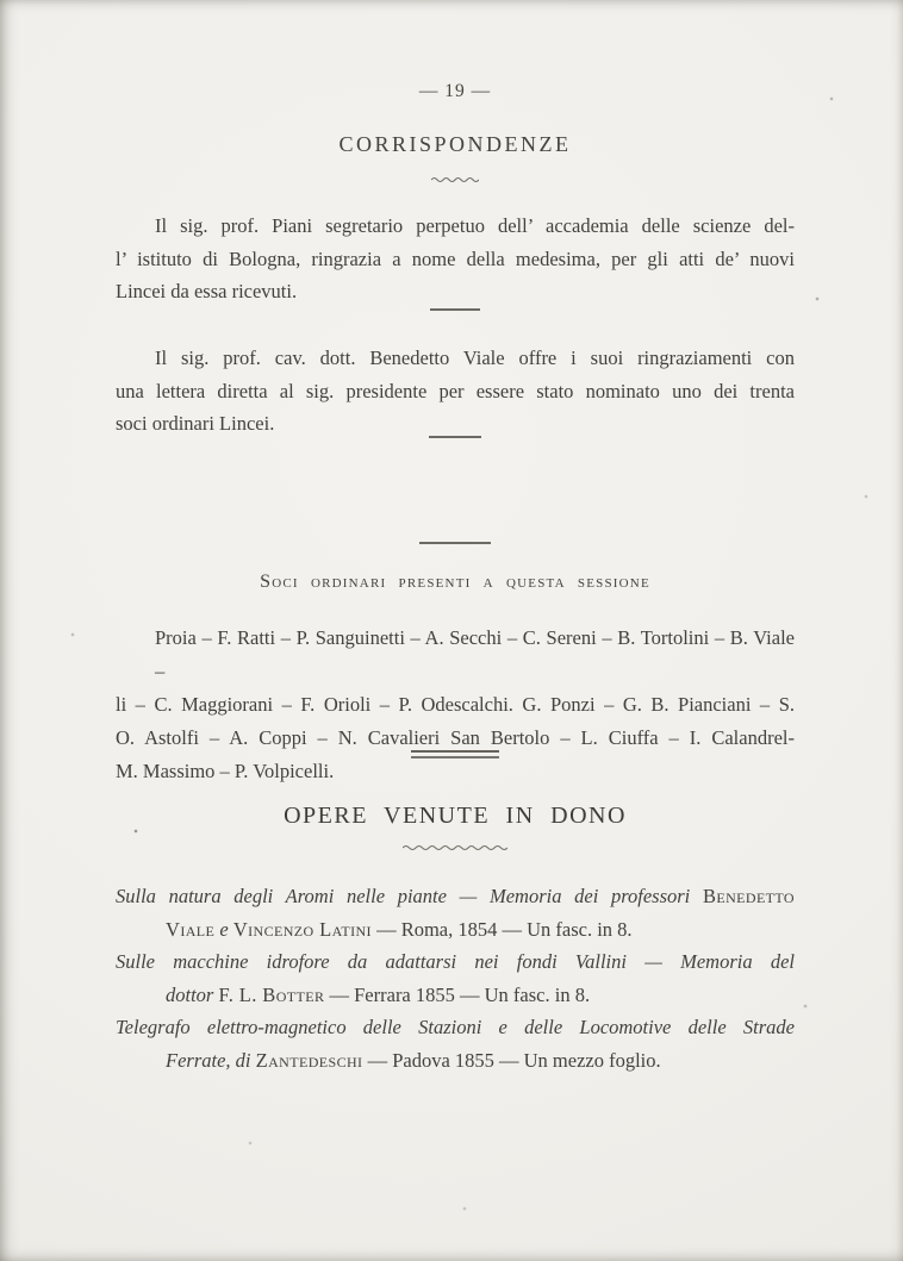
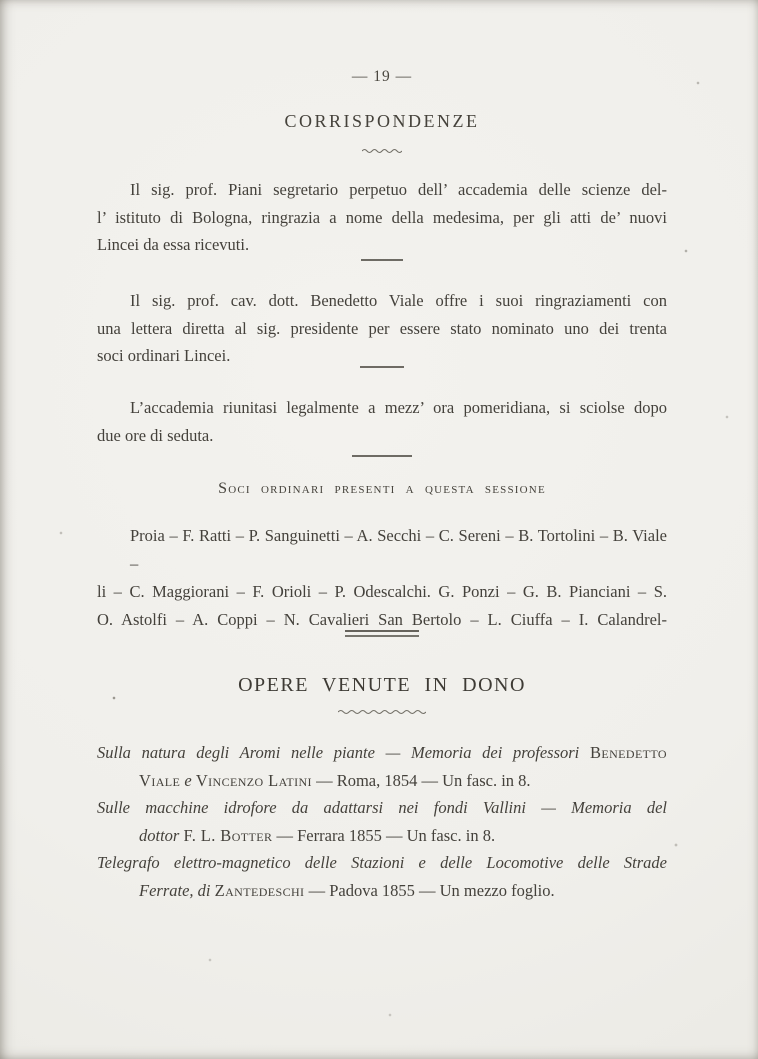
  — 19 —
  CORRISPONDENZE
  Il sig. prof. Piani segretario perpetuo dell’ accademia delle scienze del-
  l’ istituto di Bologna, ringrazia a nome della medesima, per gli atti de’ nuovi
  Lincei da essa ricevuti.
  Il sig. prof. cav. dott. Benedetto Viale offre i suoi ringraziamenti con
  una lettera diretta al sig. presidente per essere stato nominato uno dei trenta
  soci ordinari Lincei.
+ L’accademia riunitasi legalmente a mezz’ ora pomeridiana, si sciolse dopo
+ due ore di seduta.
  Soci ordinari presenti a questa sessione
  Proia – F. Ratti – P. Sanguinetti – A. Secchi – C. Sereni – B. Tortolini – B. Viale –
  li – C. Maggiorani – F. Orioli – P. Odescalchi. G. Ponzi – G. B. Pianciani – S.
  O. Astolfi – A. Coppi – N. Cavalieri San Bertolo – L. Ciuffa – I. Calandrel-
- M. Massimo – P. Volpicelli.
  OPERE VENUTE IN DONO
  Sulla natura degli Aromi nelle piante — Memoria dei professori Benedetto
  Viale e Vincenzo Latini — Roma, 1854 — Un fasc. in 8.
  Sulle macchine idrofore da adattarsi nei fondi Vallini — Memoria del
  dottor F. L. Botter — Ferrara 1855 — Un fasc. in 8.
  Telegrafo elettro-magnetico delle Stazioni e delle Locomotive delle Strade
  Ferrate, di Zantedeschi — Padova 1855 — Un mezzo foglio.
